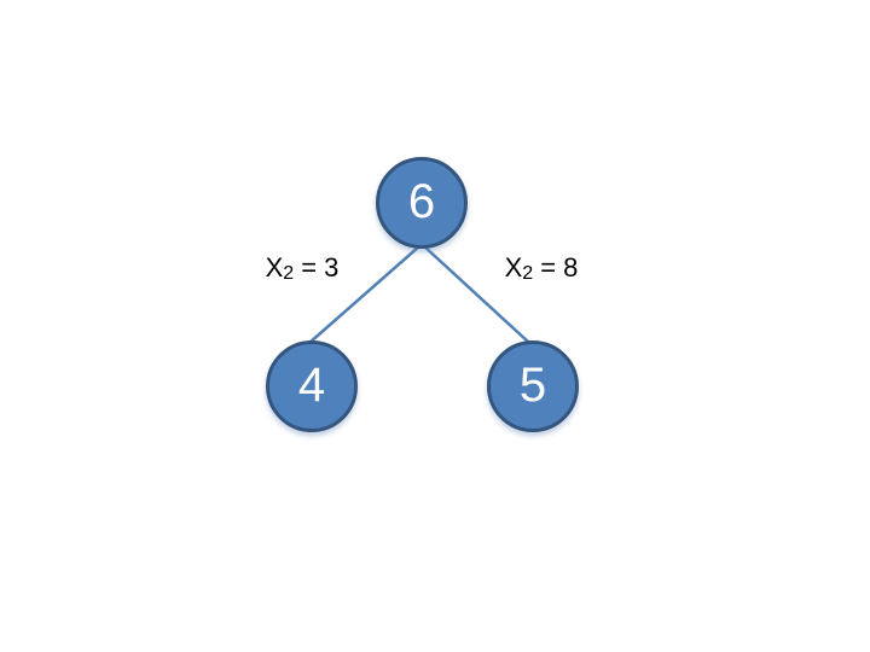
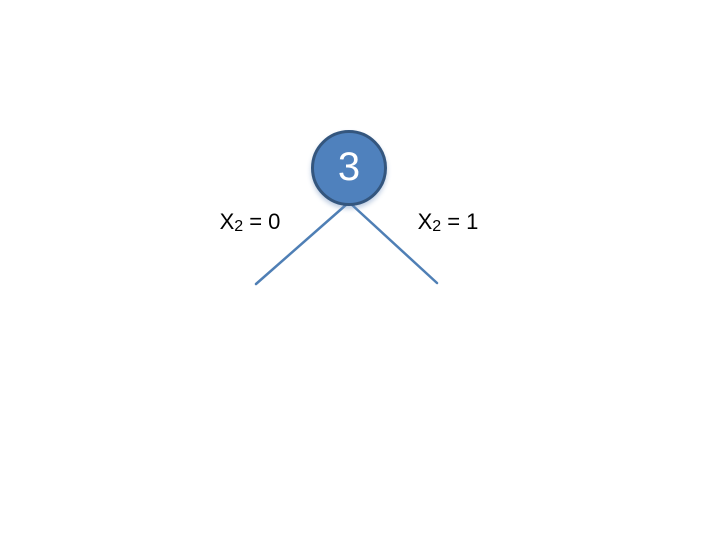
- X2 = 3
+ X2 = 0
- X2 = 8
+ X2 = 1
- 6
+ 3
- 4
- 5
